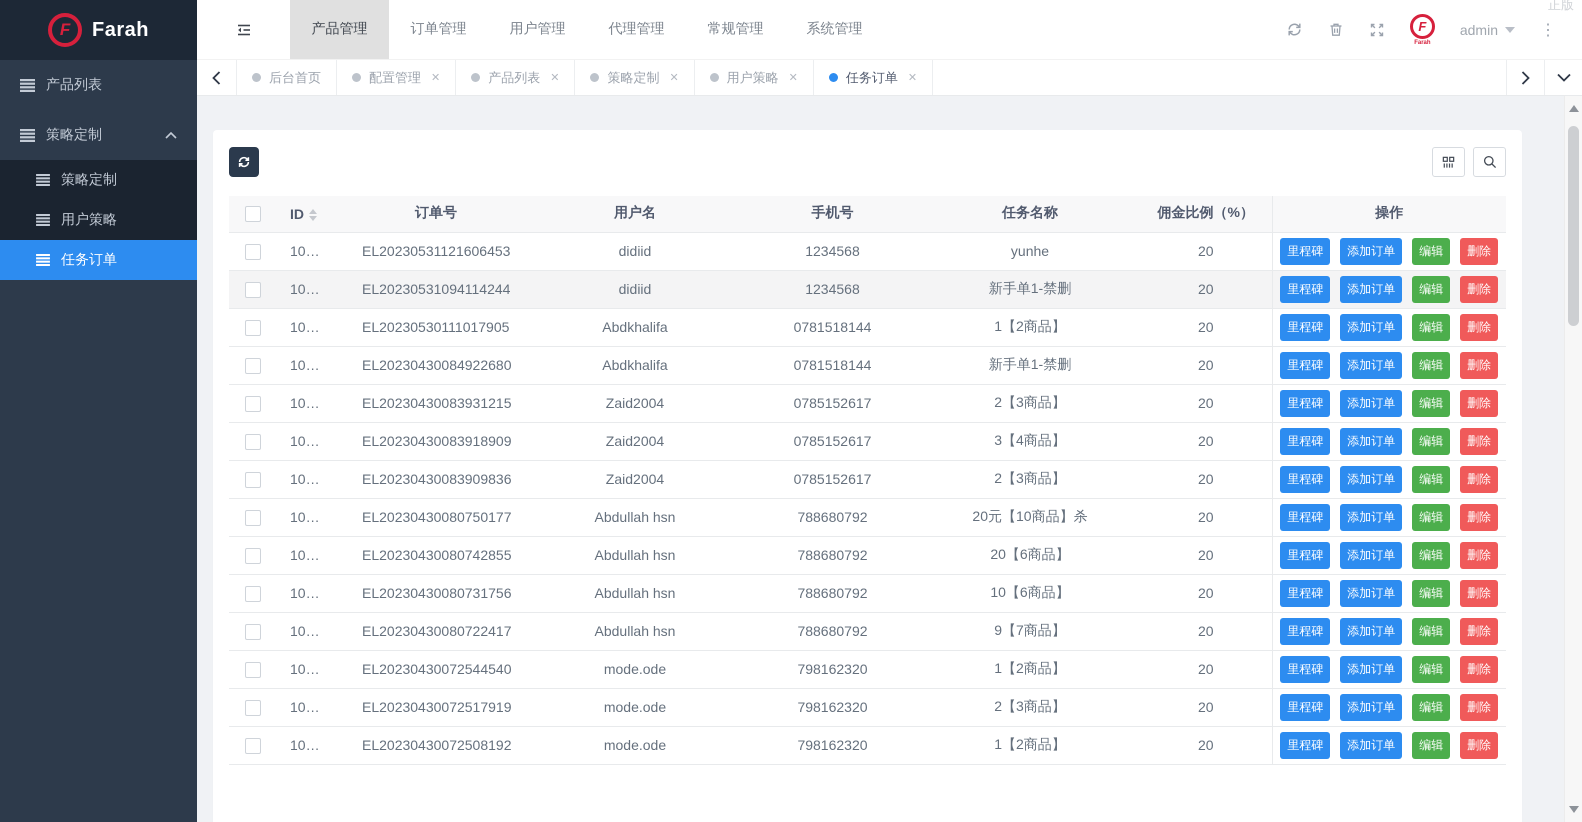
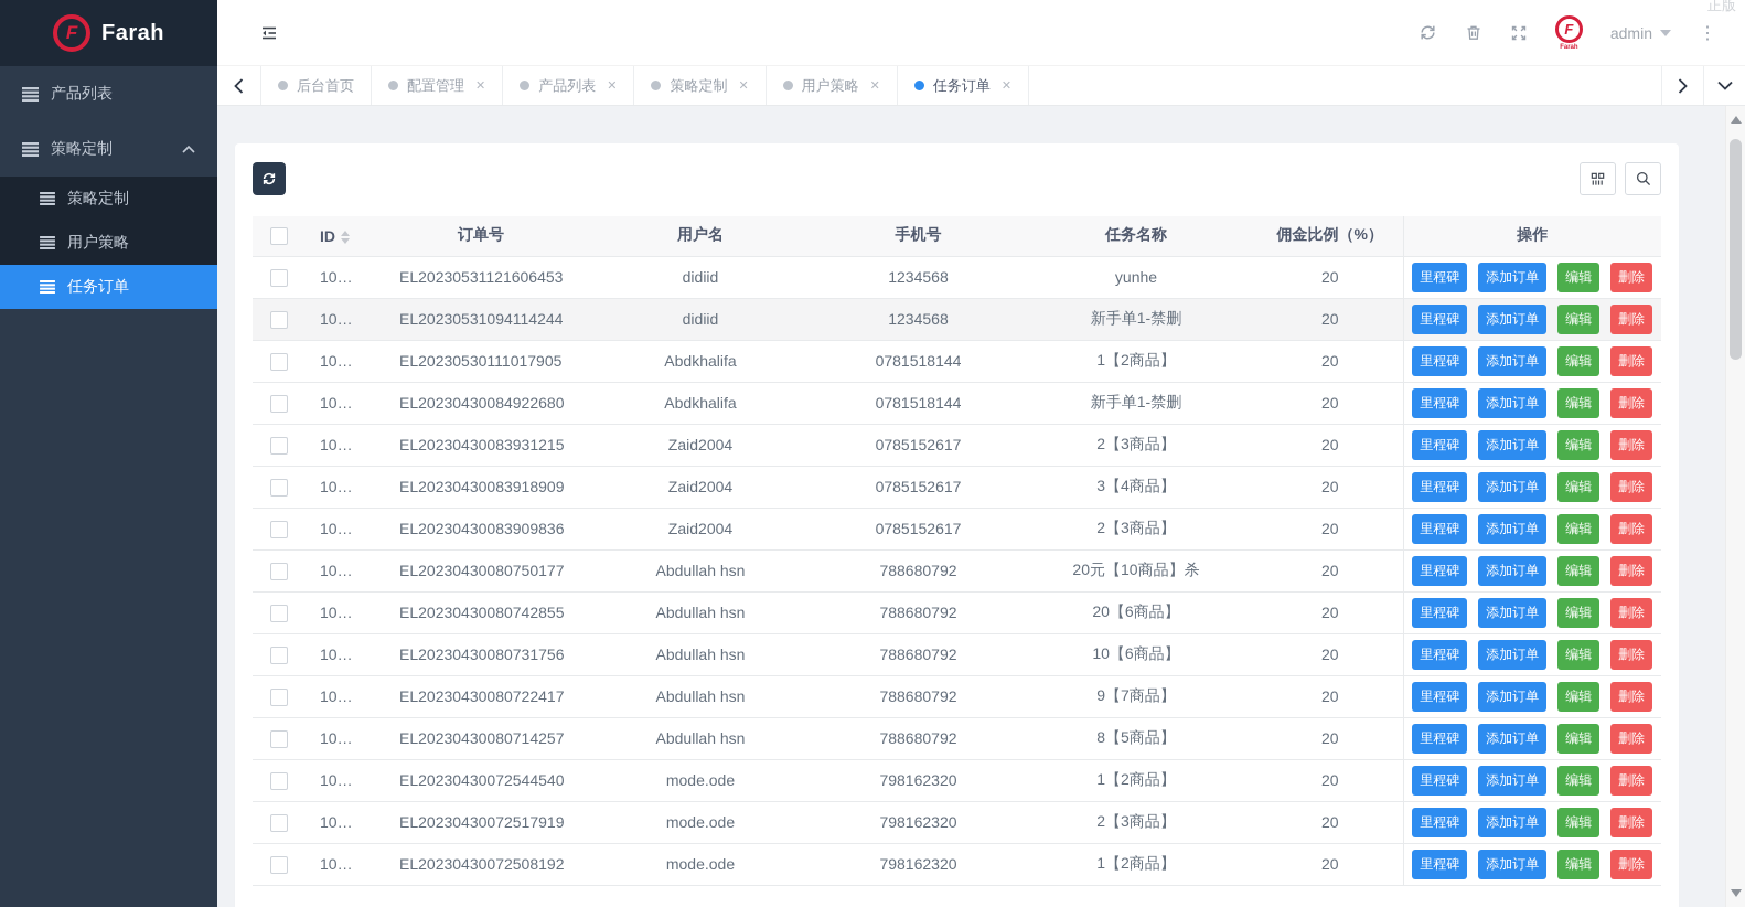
  F
  Farah
  产品列表
  策略定制
  策略定制
  用户策略
  任务订单
- 产品管理
- 订单管理
- 用户管理
- 代理管理
- 常规管理
- 系统管理
  F
  admin
  ⋮
  正版
  后台首页
  配置管理
  ✕
  产品列表
  ✕
  策略定制
  ✕
  用户策略
  ✕
  任务订单
  ✕
  	ID	订单号	用户名	手机号	任务名称	佣金比例（%）	操作
  	10…	EL20230531121606453	didiid	1234568	yunhe	20	里程碑 添加订单 编辑 删除
  	10…	EL20230531094114244	didiid	1234568	新手单1-禁删	20	里程碑 添加订单 编辑 删除
  	10…	EL20230530111017905	Abdkhalifa	0781518144	1【2商品】	20	里程碑 添加订单 编辑 删除
  	10…	EL20230430084922680	Abdkhalifa	0781518144	新手单1-禁删	20	里程碑 添加订单 编辑 删除
  	10…	EL20230430083931215	Zaid2004	0785152617	2【3商品】	20	里程碑 添加订单 编辑 删除
  	10…	EL20230430083918909	Zaid2004	0785152617	3【4商品】	20	里程碑 添加订单 编辑 删除
  	10…	EL20230430083909836	Zaid2004	0785152617	2【3商品】	20	里程碑 添加订单 编辑 删除
  	10…	EL20230430080750177	Abdullah hsn	788680792	20元【10商品】杀	20	里程碑 添加订单 编辑 删除
  	10…	EL20230430080742855	Abdullah hsn	788680792	20【6商品】	20	里程碑 添加订单 编辑 删除
  	10…	EL20230430080731756	Abdullah hsn	788680792	10【6商品】	20	里程碑 添加订单 编辑 删除
  	10…	EL20230430080722417	Abdullah hsn	788680792	9【7商品】	20	里程碑 添加订单 编辑 删除
+ 	10…	EL20230430080714257	Abdullah hsn	788680792	8【5商品】	20	里程碑 添加订单 编辑 删除
  	10…	EL20230430072544540	mode.ode	798162320	1【2商品】	20	里程碑 添加订单 编辑 删除
  	10…	EL20230430072517919	mode.ode	798162320	2【3商品】	20	里程碑 添加订单 编辑 删除
  	10…	EL20230430072508192	mode.ode	798162320	1【2商品】	20	里程碑 添加订单 编辑 删除
